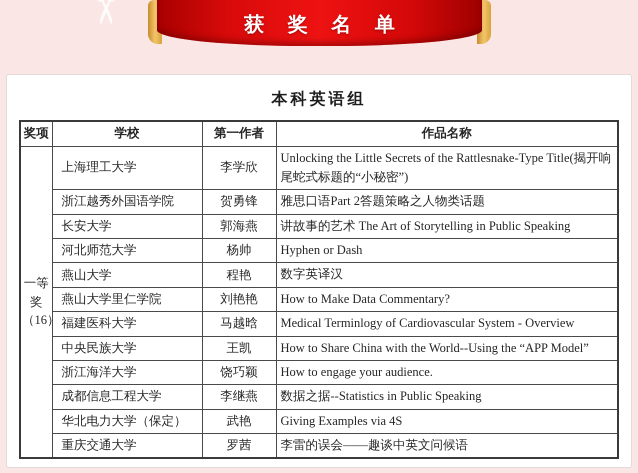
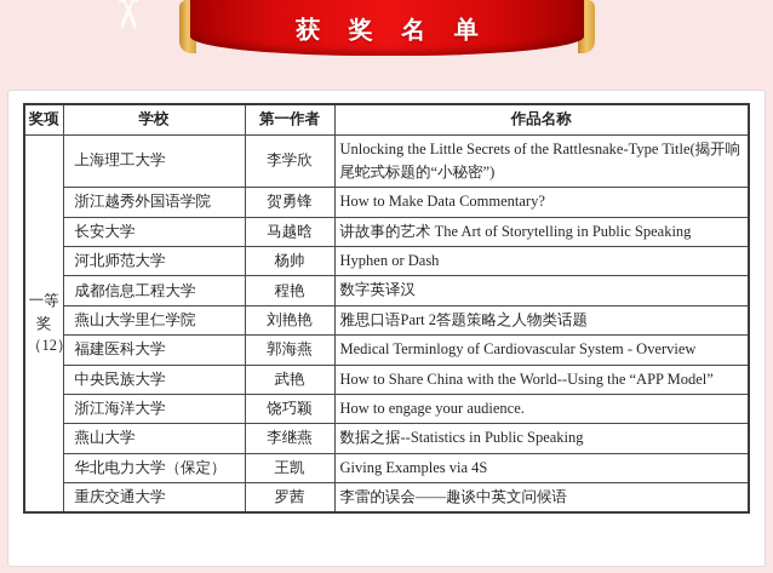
  获 奖 名 单
- 本科英语组
  奖项	学校	第一作者	作品名称
- 一等奖 （16）	上海理工大学	李学欣	Unlocking the Little Secrets of the Rattlesnake-Type Title(揭开响尾蛇式标题的“小秘密”)
+ 一等奖 （12）	上海理工大学	李学欣	Unlocking the Little Secrets of the Rattlesnake-Type Title(揭开响尾蛇式标题的“小秘密”)
- 浙江越秀外国语学院	贺勇锋	雅思口语Part 2答题策略之人物类话题
+ 浙江越秀外国语学院	贺勇锋	How to Make Data Commentary?
- 长安大学	郭海燕	讲故事的艺术 The Art of Storytelling in Public Speaking
+ 长安大学	马越晗	讲故事的艺术 The Art of Storytelling in Public Speaking
  河北师范大学	杨帅	Hyphen or Dash
- 燕山大学	程艳	数字英译汉
+ 成都信息工程大学	程艳	数字英译汉
- 燕山大学里仁学院	刘艳艳	How to Make Data Commentary?
+ 燕山大学里仁学院	刘艳艳	雅思口语Part 2答题策略之人物类话题
- 福建医科大学	马越晗	Medical Terminlogy of Cardiovascular System - Overview
+ 福建医科大学	郭海燕	Medical Terminlogy of Cardiovascular System - Overview
- 中央民族大学	王凯	How to Share China with the World--Using the “APP Model”
+ 中央民族大学	武艳	How to Share China with the World--Using the “APP Model”
  浙江海洋大学	饶巧颖	How to engage your audience.
- 成都信息工程大学	李继燕	数据之据--Statistics in Public Speaking
+ 燕山大学	李继燕	数据之据--Statistics in Public Speaking
- 华北电力大学（保定）	武艳	Giving Examples via 4S
+ 华北电力大学（保定）	王凯	Giving Examples via 4S
  重庆交通大学	罗茜	李雷的误会——趣谈中英文问候语
